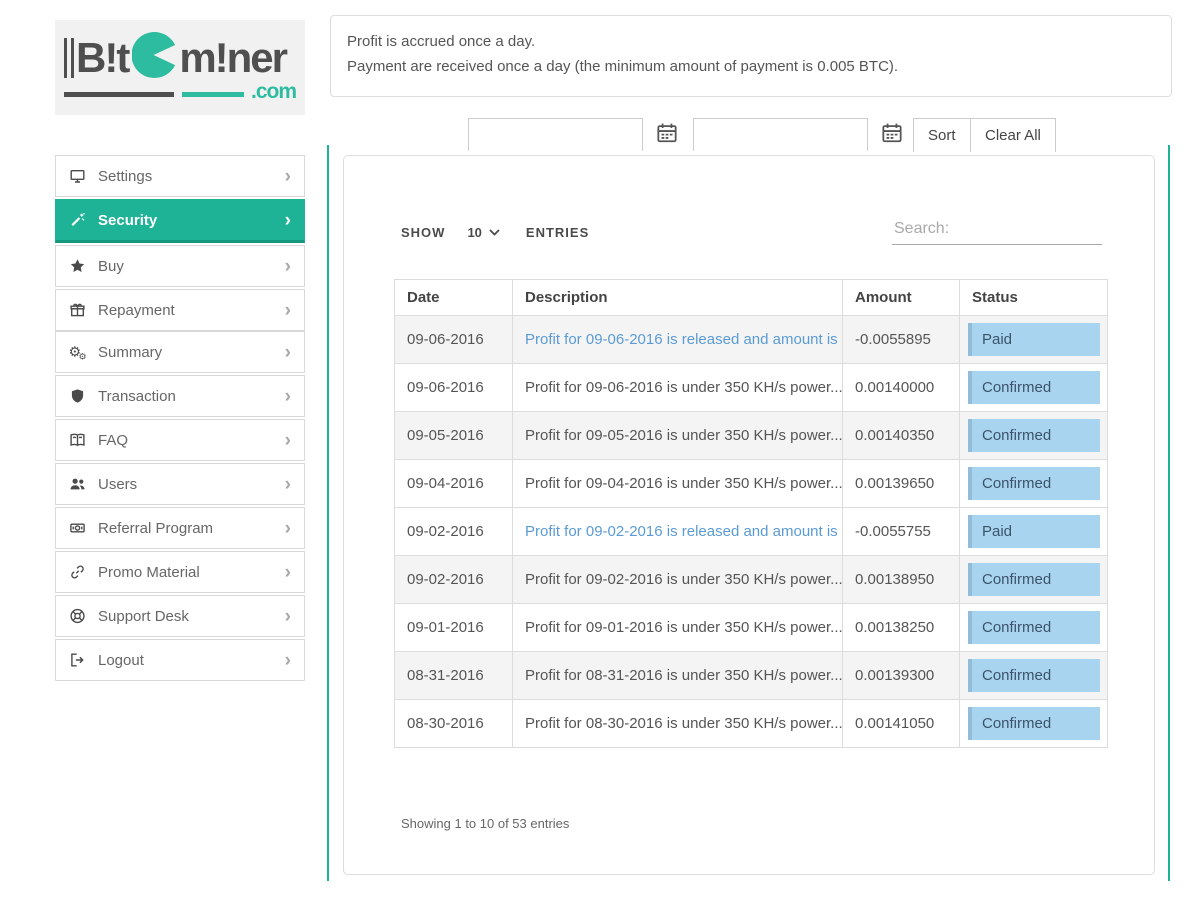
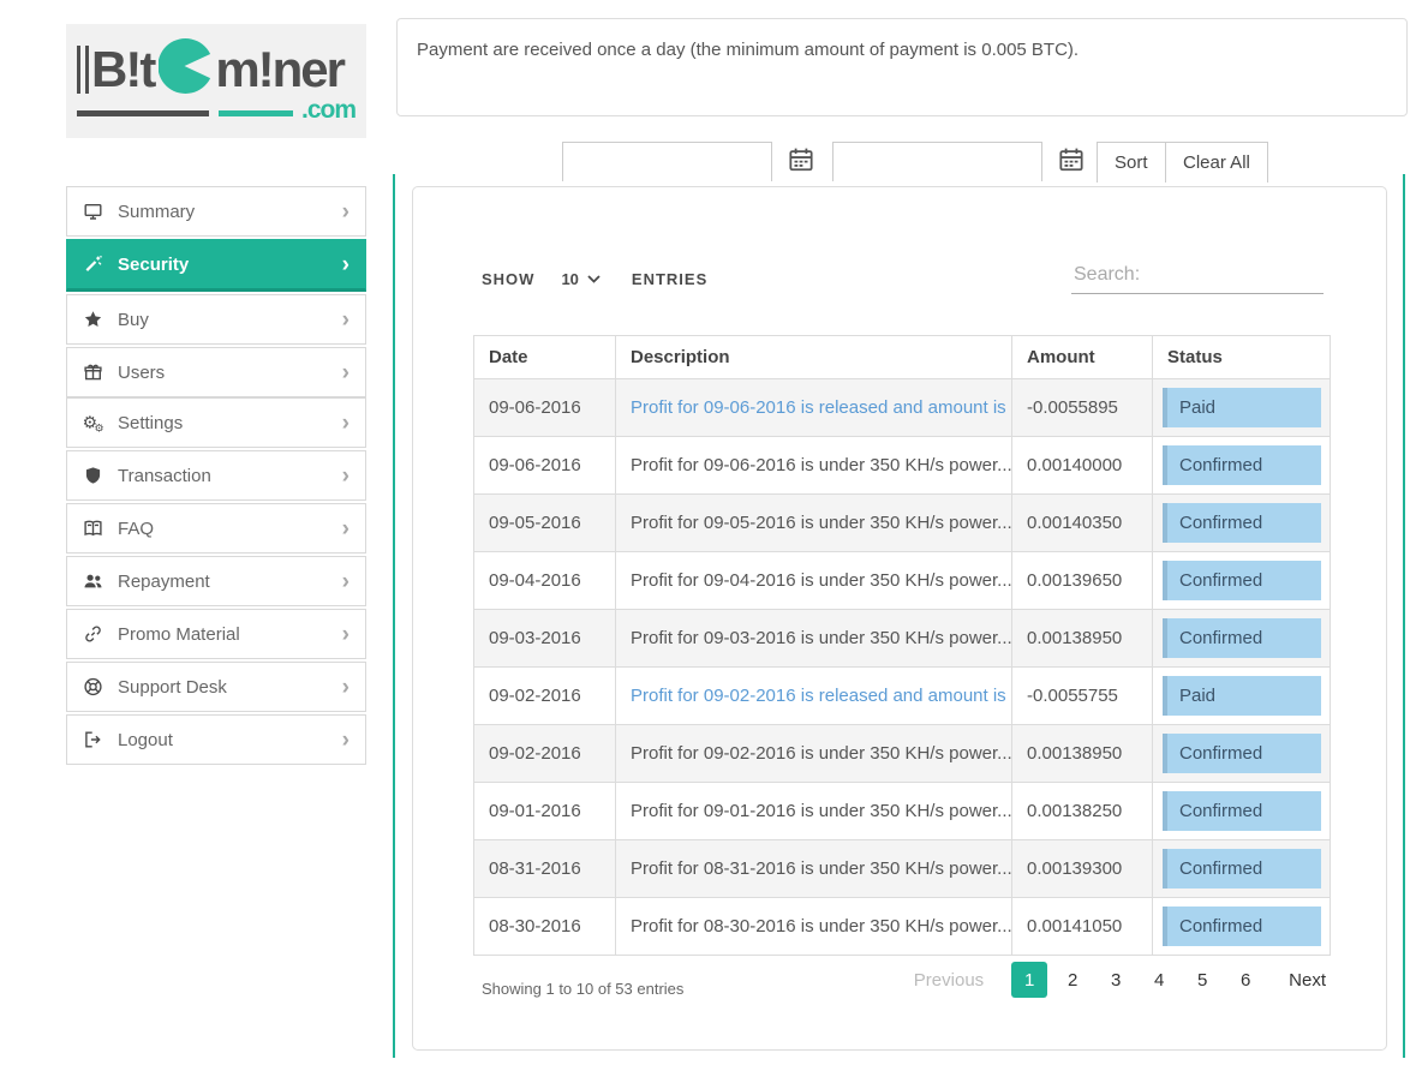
  B!t
  m!ner
  .com
- Profit is accrued once a day.
  Payment are received once a day (the minimum amount of payment is 0.005 BTC).
  Sort
  Clear All
- Settings
+ Summary
  Security
  Buy
- Repayment
+ Users
  ⚙
  ⚙
- Summary
+ Settings
  Transaction
  FAQ
- Users
+ Repayment
- Referral Program
  Promo Material
  Support Desk
  Logout
  SHOW
  10
  ENTRIES
  Search:
  Date	Description	Amount	Status
  09-06-2016	Profit for 09-06-2016 is released and amount is	-0.0055895	Paid
  09-06-2016	Profit for 09-06-2016 is under 350 KH/s power...	0.00140000	Confirmed
  09-05-2016	Profit for 09-05-2016 is under 350 KH/s power...	0.00140350	Confirmed
  09-04-2016	Profit for 09-04-2016 is under 350 KH/s power...	0.00139650	Confirmed
+ 09-03-2016	Profit for 09-03-2016 is under 350 KH/s power...	0.00138950	Confirmed
  09-02-2016	Profit for 09-02-2016 is released and amount is	-0.0055755	Paid
  09-02-2016	Profit for 09-02-2016 is under 350 KH/s power...	0.00138950	Confirmed
  09-01-2016	Profit for 09-01-2016 is under 350 KH/s power...	0.00138250	Confirmed
  08-31-2016	Profit for 08-31-2016 is under 350 KH/s power...	0.00139300	Confirmed
  08-30-2016	Profit for 08-30-2016 is under 350 KH/s power...	0.00141050	Confirmed
  Showing 1 to 10 of 53 entries
+ Previous
+ 1
+ 2
+ 3
+ 4
+ 5
+ 6
+ Next
